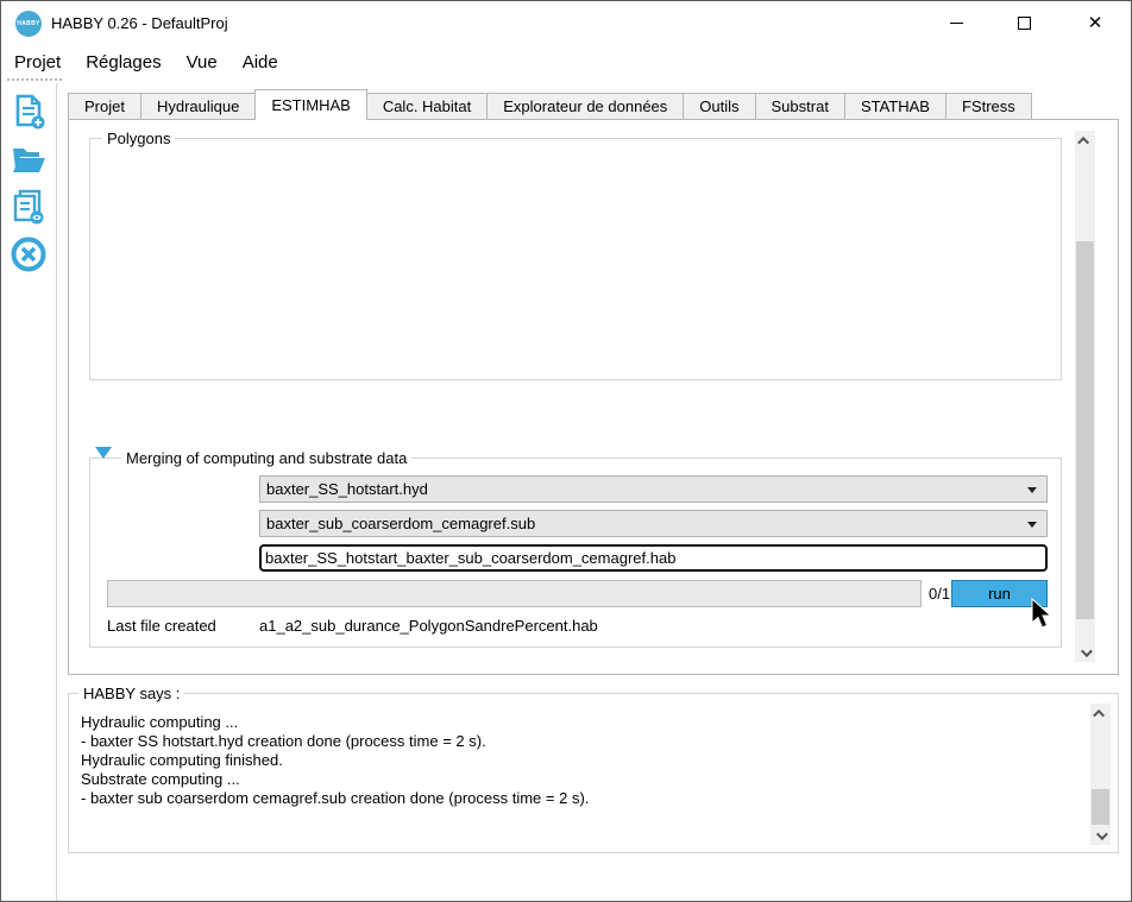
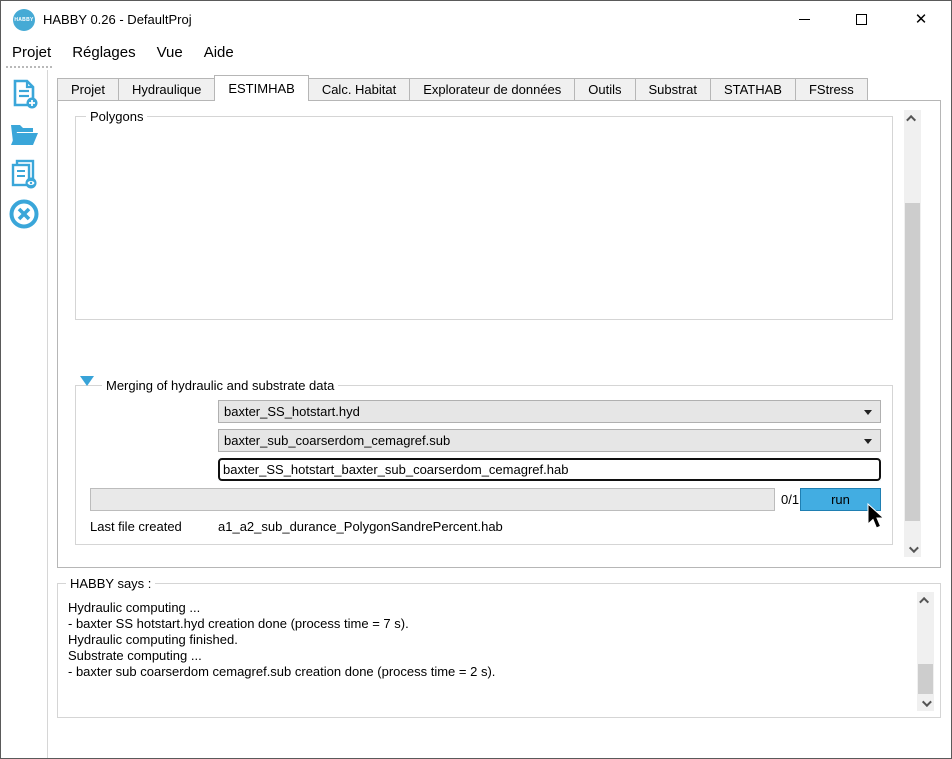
  HABBY 0.26 - DefaultProj
  ✕
  Projet
  Réglages
  Vue
  Aide
  Projet
  Hydraulique
  ESTIMHAB
  Calc. Habitat
  Explorateur de données
  Outils
  Substrat
  STATHAB
  FStress
  Polygons
- Merging of computing and substrate data
+ Merging of hydraulic and substrate data
  baxter_SS_hotstart.hyd
  baxter_sub_coarserdom_cemagref.sub
  baxter_SS_hotstart_baxter_sub_coarserdom_cemagref.hab
  0/1
  run
  Last file created
  a1_a2_sub_durance_PolygonSandrePercent.hab
  HABBY says :
  Hydraulic computing ...
- - baxter SS hotstart.hyd creation done (process time = 2 s).
+ - baxter SS hotstart.hyd creation done (process time = 7 s).
  Hydraulic computing finished.
  Substrate computing ...
  - baxter sub coarserdom cemagref.sub creation done (process time = 2 s).
